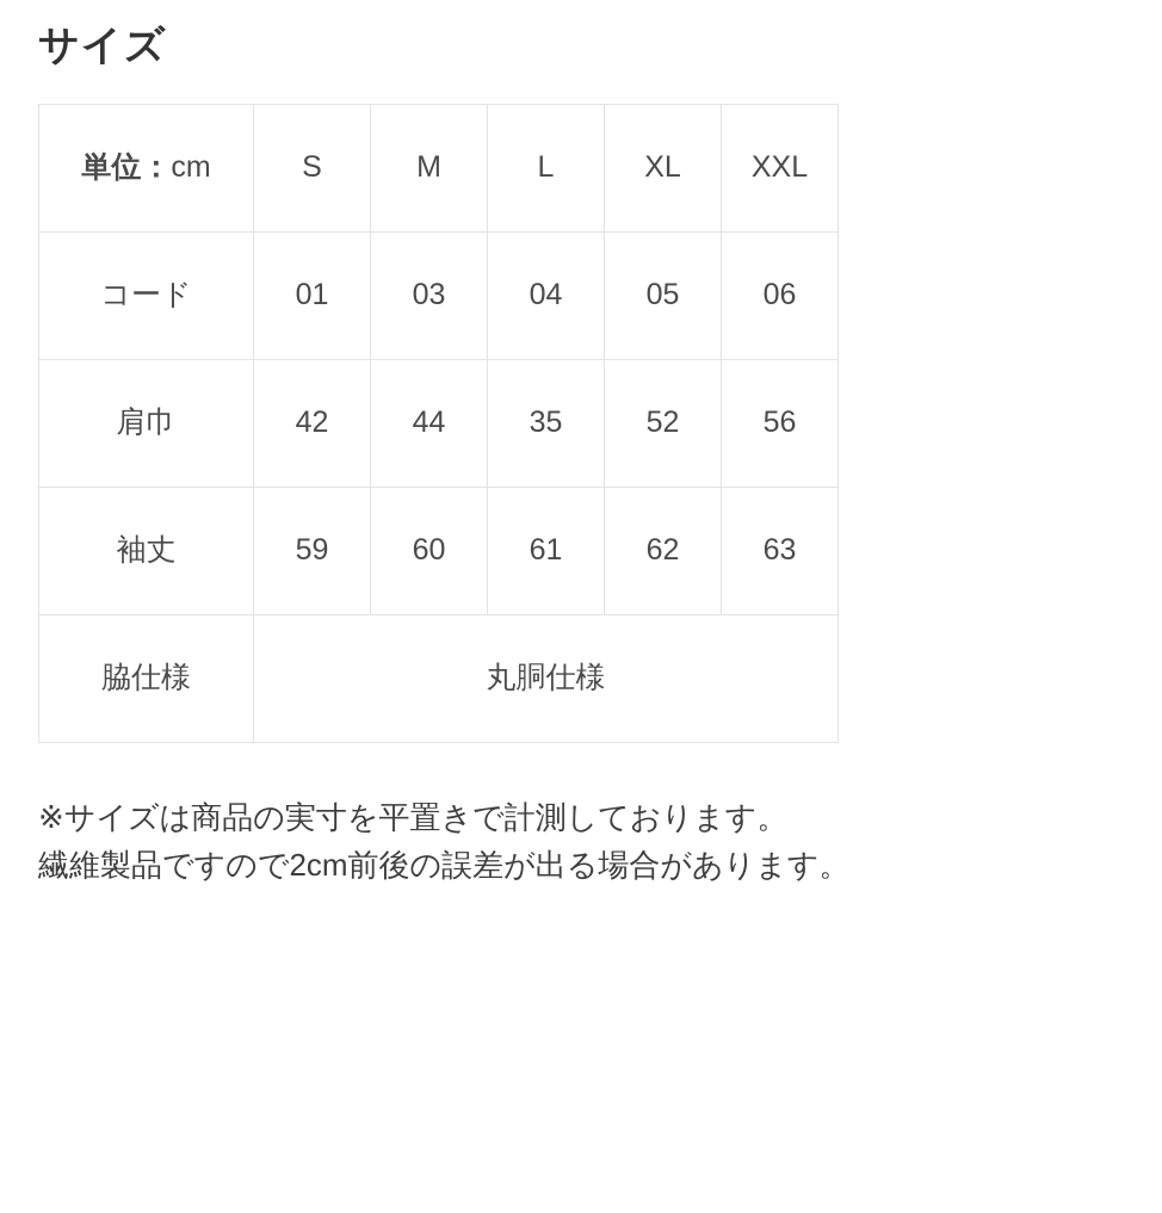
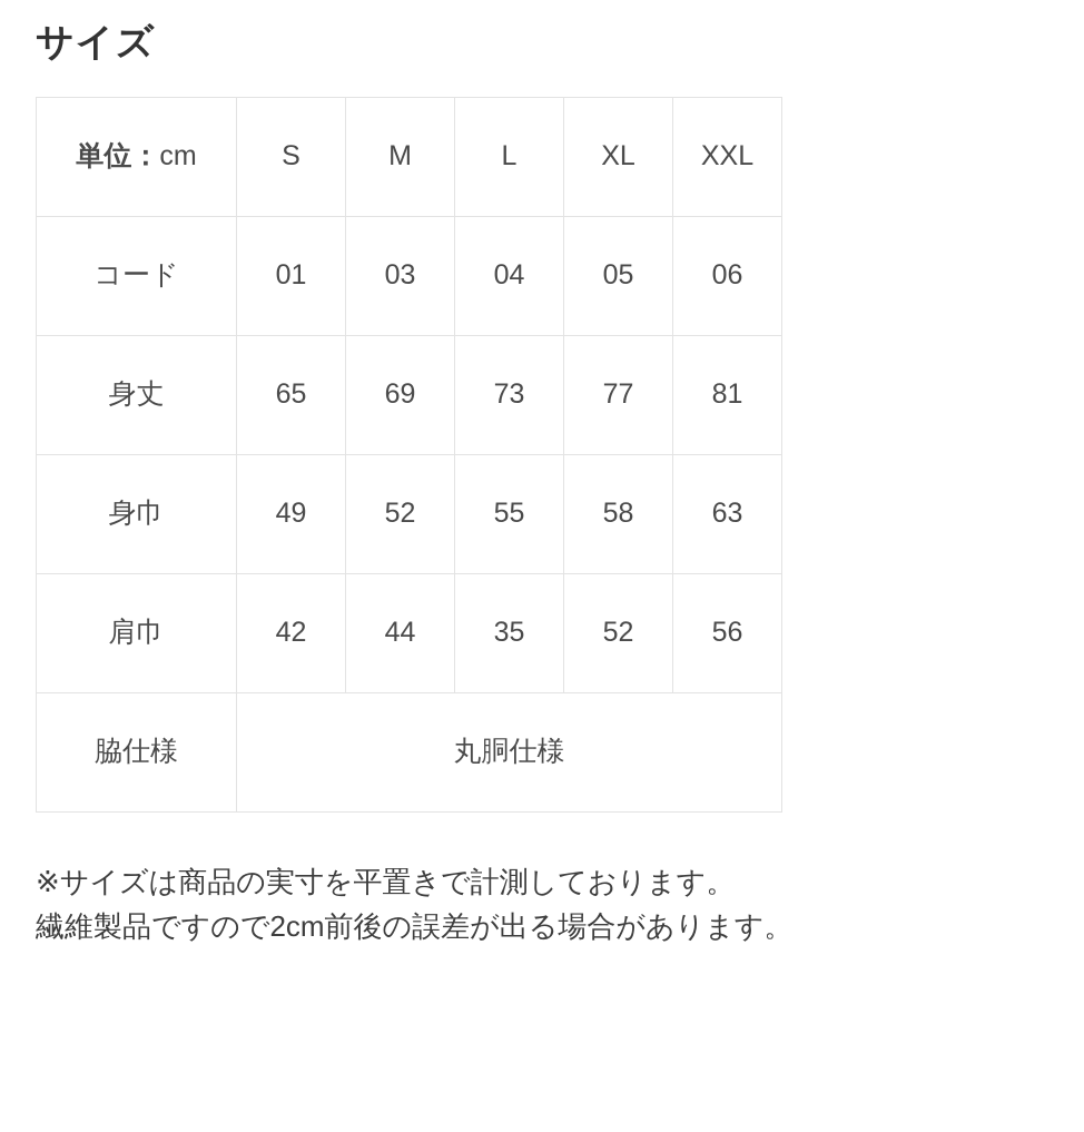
  サイズ
  単位：cm	S	M	L	XL	XXL
  コード	01	03	04	05	06
+ 身丈	65	69	73	77	81
+ 身巾	49	52	55	58	63
  肩巾	42	44	35	52	56
- 袖丈	59	60	61	62	63
  脇仕様	丸胴仕様
  ※サイズは商品の実寸を平置きで計測しております。
  繊維製品ですので2cm前後の誤差が出る場合があります。
